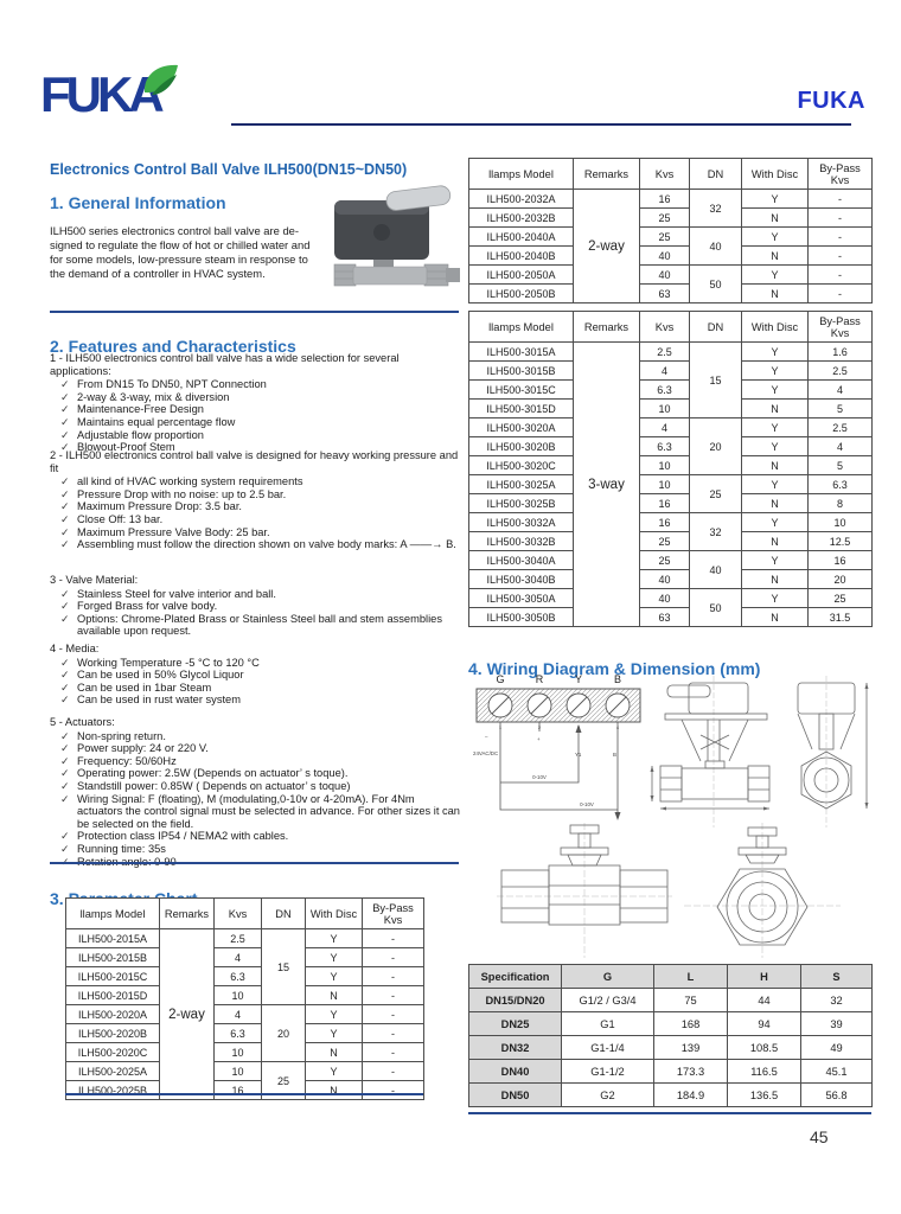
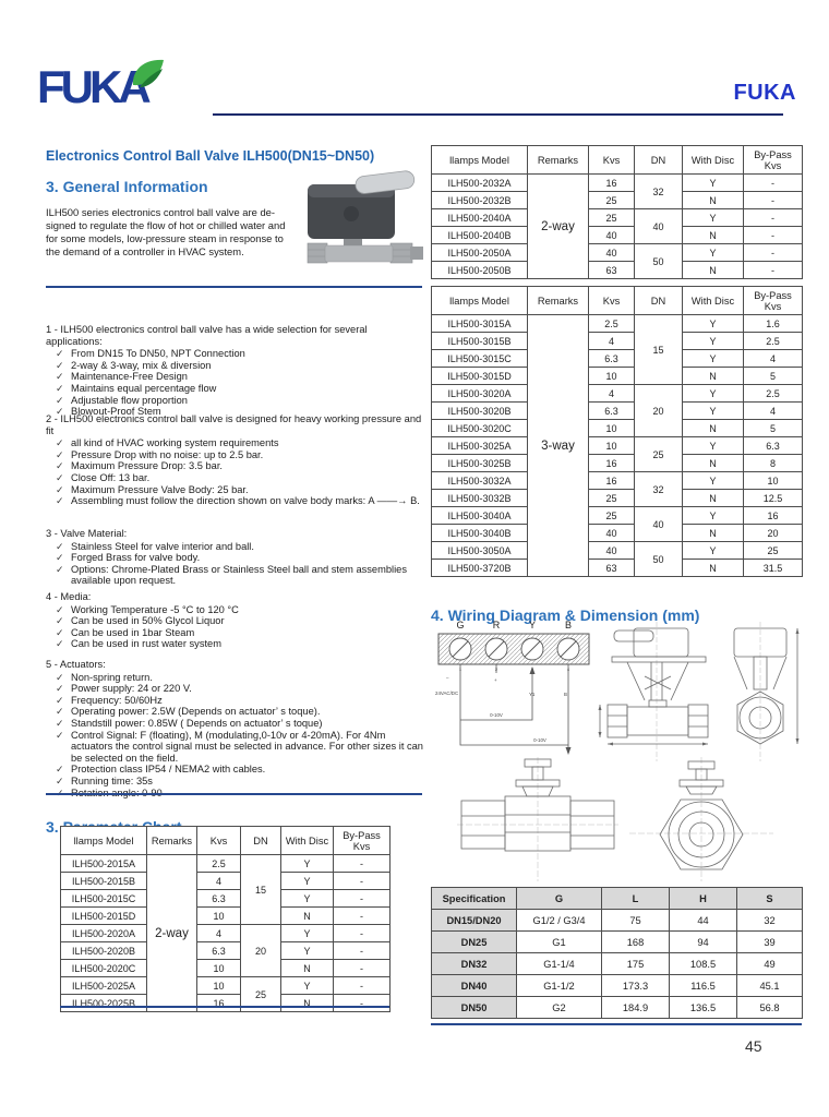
  FUKA
  FUKA
  Electronics Control Ball Valve ILH500(DN15~DN50)
- 1. General Information
+ 3. General Information
  ILH500 series electronics control ball valve are de-signed to regulate the flow of hot or chilled water and for some models, low-pressure steam in response to the demand of a controller in HVAC system.
- 2. Features and Characteristics
  1 - ILH500 electronics control ball valve has a wide selection for several applications:
  From DN15 To DN50, NPT Connection
  2-way & 3-way, mix & diversion
  Maintenance-Free Design
  Maintains equal percentage flow
  Adjustable flow proportion
  Blowout-Proof Stem
  2 - ILH500 electronics control ball valve is designed for heavy working pressure and fit
  all kind of HVAC working system requirements
  Pressure Drop with no noise: up to 2.5 bar.
  Maximum Pressure Drop: 3.5 bar.
  Close Off: 13 bar.
  Maximum Pressure Valve Body: 25 bar.
  Assembling must follow the direction shown on valve body marks: A ——→ B.
  3 - Valve Material:
  Stainless Steel for valve interior and ball.
  Forged Brass for valve body.
  Options: Chrome-Plated Brass or Stainless Steel ball and stem assemblies available upon request.
  4 - Media:
  Working Temperature -5 °C to 120 °C
  Can be used in 50% Glycol Liquor
  Can be used in 1bar Steam
  Can be used in rust water system
  5 - Actuators:
  Non-spring return.
  Power supply: 24 or 220 V.
  Frequency: 50/60Hz
  Operating power: 2.5W (Depends on actuator’ s toque).
  Standstill power: 0.85W ( Depends on actuator’ s toque)
- Wiring Signal: F (floating), M (modulating,0-10v or 4-20mA). For 4Nm actuators the control signal must be selected in advance. For other sizes it can be selected on the field.
+ Control Signal: F (floating), M (modulating,0-10v or 4-20mA). For 4Nm actuators the control signal must be selected in advance. For other sizes it can be selected on the field.
  Protection class IP54 / NEMA2 with cables.
  Running time: 35s
  llamps Model	Remarks	Kvs	DN	With Disc	By-Pass Kvs
  ILH500-2015A	2-way	2.5	15	Y	-
  ILH500-2015B	4	Y	-
  ILH500-2015C	6.3	Y	-
  ILH500-2015D	10	N	-
  ILH500-2020A	4	20	Y	-
  ILH500-2020B	6.3	Y	-
  ILH500-2020C	10	N	-
  ILH500-2025A	10	25	Y	-
  ILH500-2025B	16	N	-
  llamps Model	Remarks	Kvs	DN	With Disc	By-Pass Kvs
  ILH500-2032A	2-way	16	32	Y	-
  ILH500-2032B	25	N	-
  ILH500-2040A	25	40	Y	-
  ILH500-2040B	40	N	-
  ILH500-2050A	40	50	Y	-
  ILH500-2050B	63	N	-
  llamps Model	Remarks	Kvs	DN	With Disc	By-Pass Kvs
  ILH500-3015A	3-way	2.5	15	Y	1.6
  ILH500-3015B	4	Y	2.5
  ILH500-3015C	6.3	Y	4
  ILH500-3015D	10	N	5
  ILH500-3020A	4	20	Y	2.5
  ILH500-3020B	6.3	Y	4
  ILH500-3020C	10	N	5
  ILH500-3025A	10	25	Y	6.3
  ILH500-3025B	16	N	8
  ILH500-3032A	16	32	Y	10
  ILH500-3032B	25	N	12.5
  ILH500-3040A	25	40	Y	16
  ILH500-3040B	40	N	20
  ILH500-3050A	40	50	Y	25
- ILH500-3050B	63	N	31.5
+ ILH500-3720B	63	N	31.5
  4. Wiring Diagram & Dimension (mm)
  G
  R
  Y
  B
  Specification	G	L	H	S
  DN15/DN20	G1/2 / G3/4	75	44	32
  DN25	G1	168	94	39
- DN32	G1-1/4	139	108.5	49
+ DN32	G1-1/4	175	108.5	49
  DN40	G1-1/2	173.3	116.5	45.1
  DN50	G2	184.9	136.5	56.8
  45
